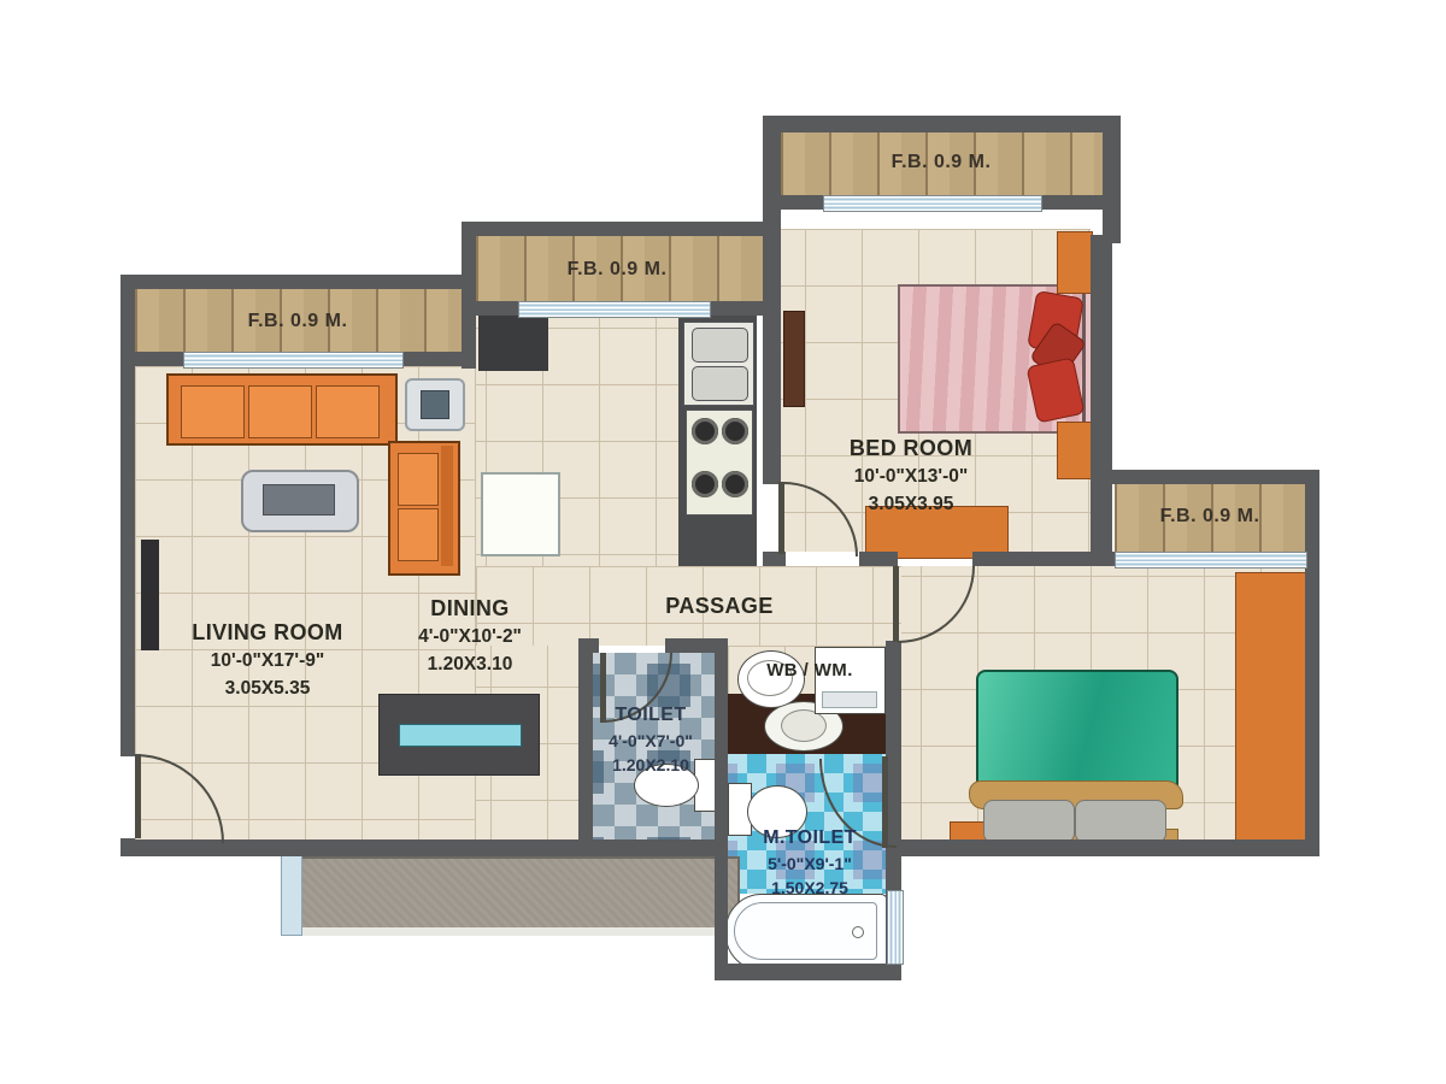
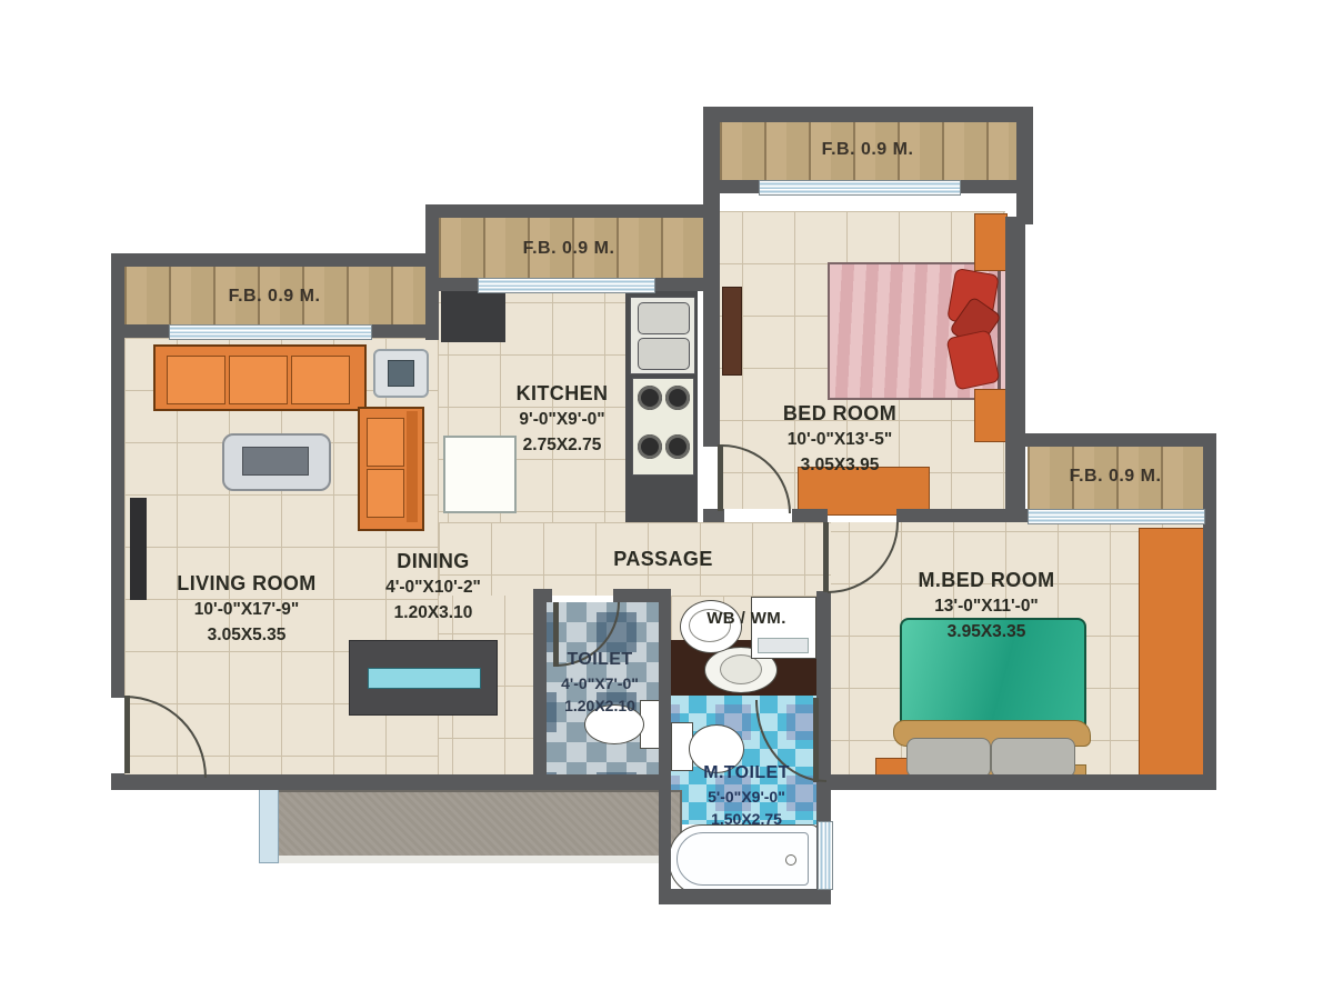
  F.B. 0.9 M.
  F.B. 0.9 M.
  F.B. 0.9 M.
  F.B. 0.9 M.
  LIVING ROOM
  10'-0"X17'-9"
  3.05X5.35
  DINING
  4'-0"X10'-2"
  1.20X3.10
+ KITCHEN
+ 9'-0"X9'-0"
+ 2.75X2.75
  BED ROOM
- 10'-0"X13'-0"
+ 10'-0"X13'-5"
  3.05X3.95
+ M.BED ROOM
+ 13'-0"X11'-0"
+ 3.95X3.35
  PASSAGE
  TOILET
  4'-0"X7'-0"
  1.20X2.10
  M.TOILET
- 5'-0"X9'-1"
+ 5'-0"X9'-0"
  1.50X2.75
  WB / WM.
